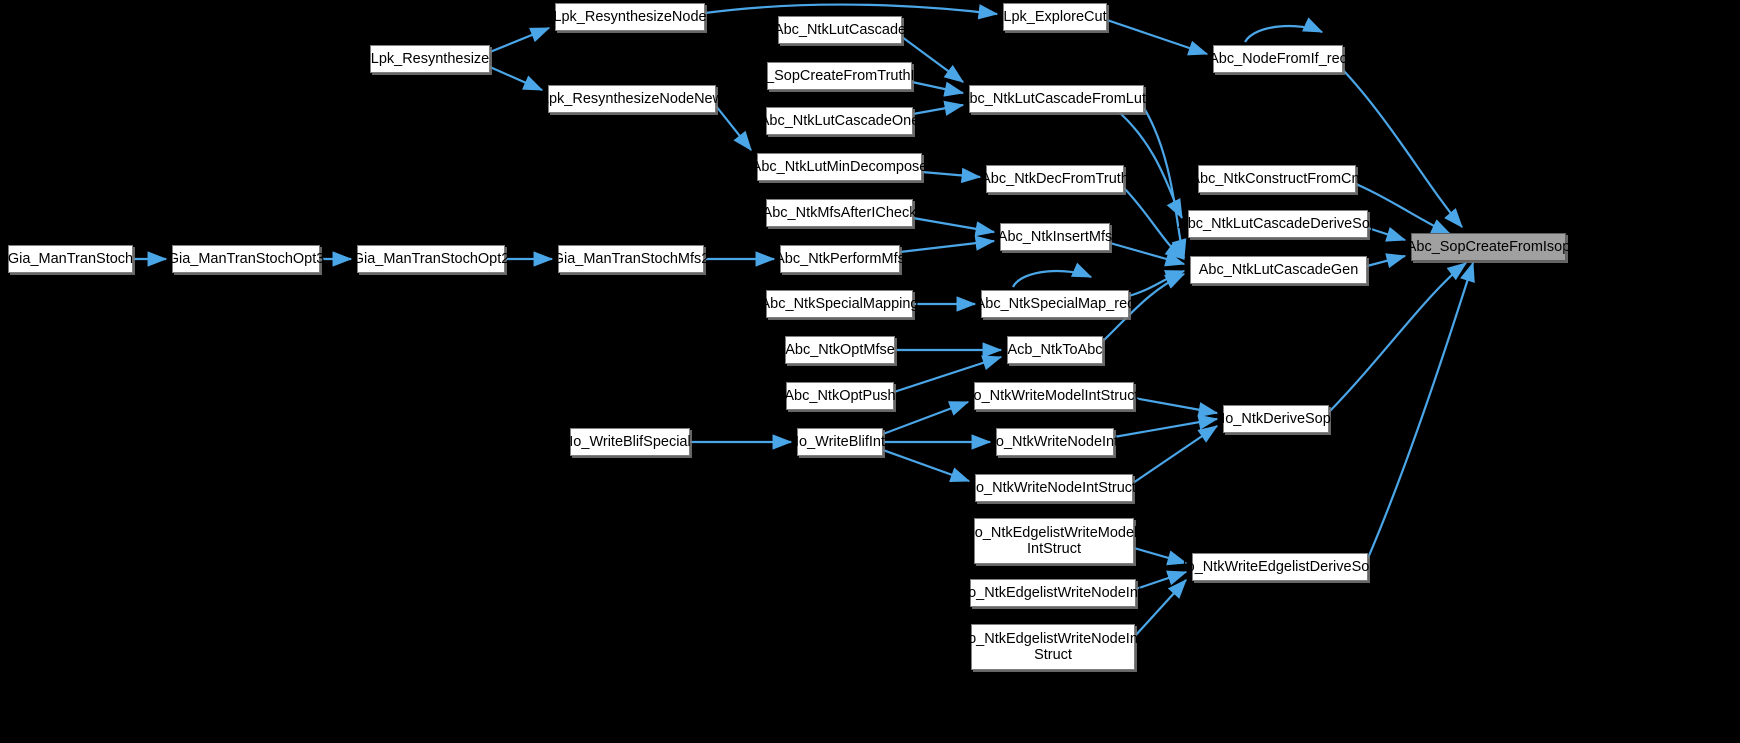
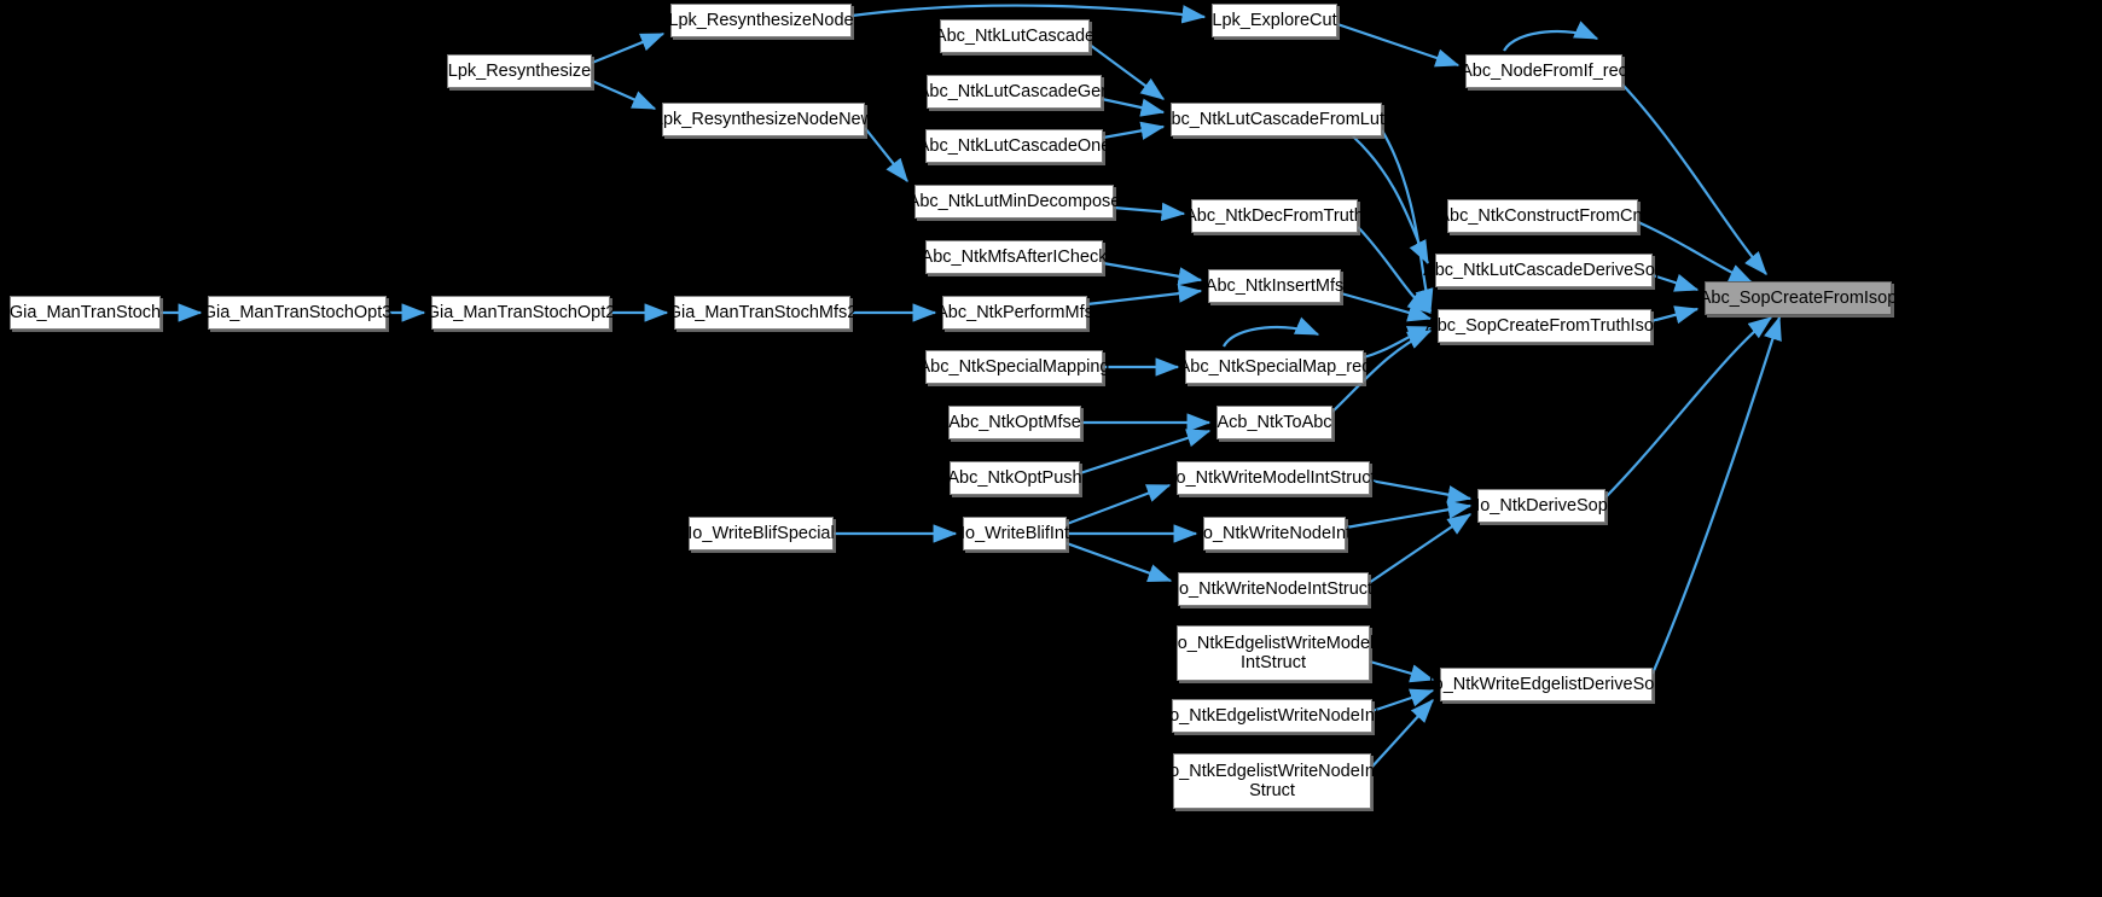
  Gia_ManTranStoch
  Gia_ManTranStochOpt3
  Gia_ManTranStochOpt2
  Gia_ManTranStochMfs2
  Lpk_Resynthesize
  Lpk_ResynthesizeNode
  Lpk_ResynthesizeNodeNew
  Abc_NtkLutCascade
- Abc_SopCreateFromTruthIsop
+ Abc_NtkLutCascadeGen
  Abc_NtkLutCascadeOne
  Abc_NtkLutMinDecompose
  Abc_NtkMfsAfterICheck
  Abc_NtkPerformMfs
  Abc_NtkSpecialMapping
  Abc_NtkOptMfse
  Abc_NtkOptPush
  Io_WriteBlifSpecial
  Io_WriteBlifInt
  Lpk_ExploreCut
  Abc_NtkLutCascadeFromLuts
  Abc_NtkDecFromTruth
  Abc_NtkInsertMfs
  Abc_NtkSpecialMap_rec
  Acb_NtkToAbc
  Io_NtkWriteModelIntStruct
  Io_NtkWriteNodeInt
  Io_NtkWriteNodeIntStruct
  Io_NtkEdgelistWriteModel
  IntStruct
  Io_NtkEdgelistWriteNodeInt
  Io_NtkEdgelistWriteNodeInt
  Struct
  Abc_NodeFromIf_rec
  Abc_NtkConstructFromCnf
  Abc_NtkLutCascadeDeriveSop
- Abc_NtkLutCascadeGen
+ Abc_SopCreateFromTruthIsop
  Io_NtkDeriveSop
  Io_NtkWriteEdgelistDeriveSop
  Abc_SopCreateFromIsop
